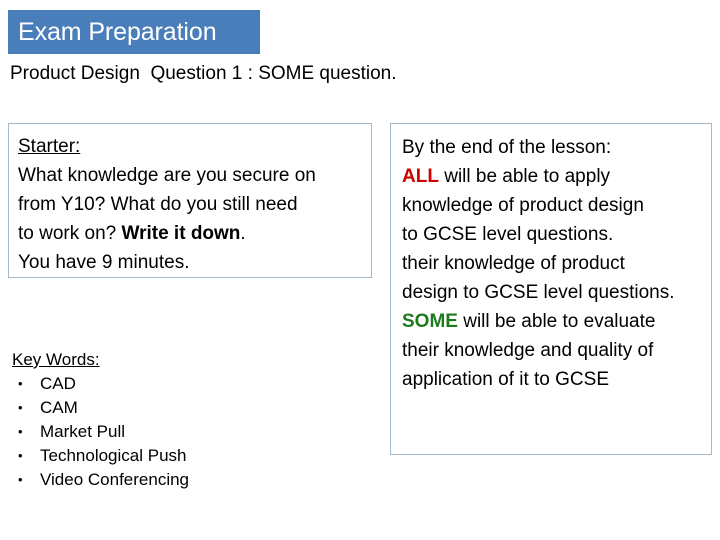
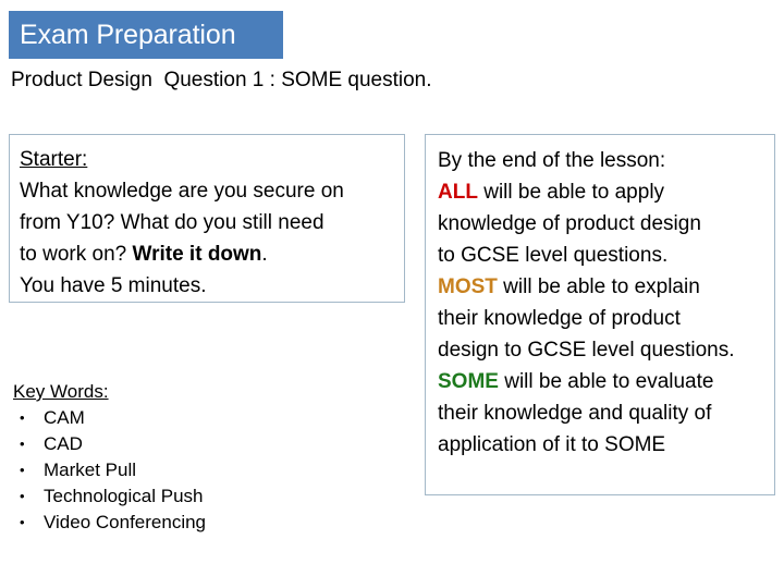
  Exam Preparation
  Product Design Question 1 : SOME question.
  Starter:
  What knowledge are you secure on
  from Y10? What do you still need
  to work on? Write it down.
- You have 9 minutes.
+ You have 5 minutes.
  Key Words:
  •
- CAD
+ CAM
  •
- CAM
+ CAD
  •
  Market Pull
  •
  Technological Push
  •
  Video Conferencing
  By the end of the lesson:
  ALL will be able to apply
  knowledge of product design
  to GCSE level questions.
+ MOST will be able to explain
  their knowledge of product
  design to GCSE level questions.
  SOME will be able to evaluate
  their knowledge and quality of
- application of it to GCSE
+ application of it to SOME
